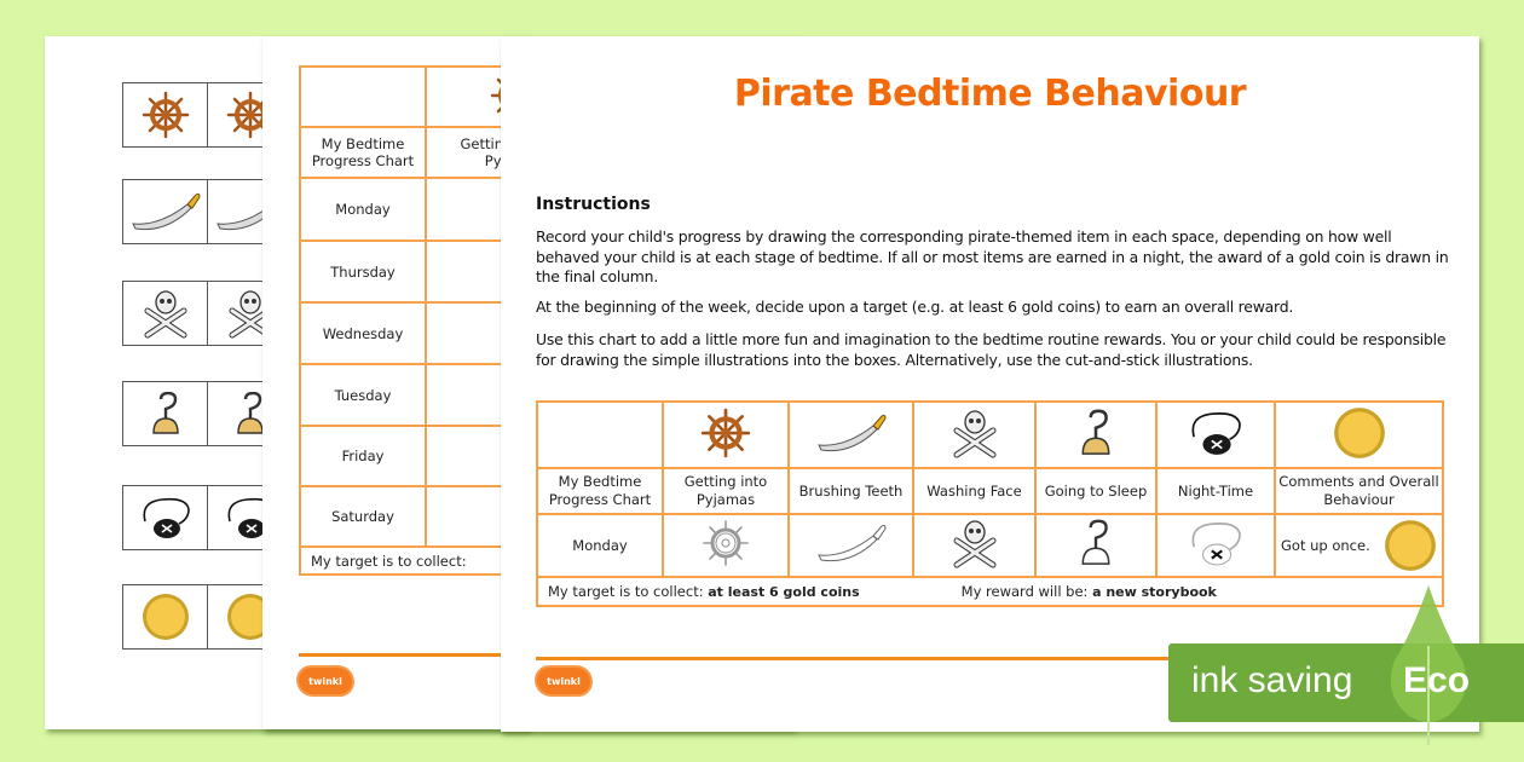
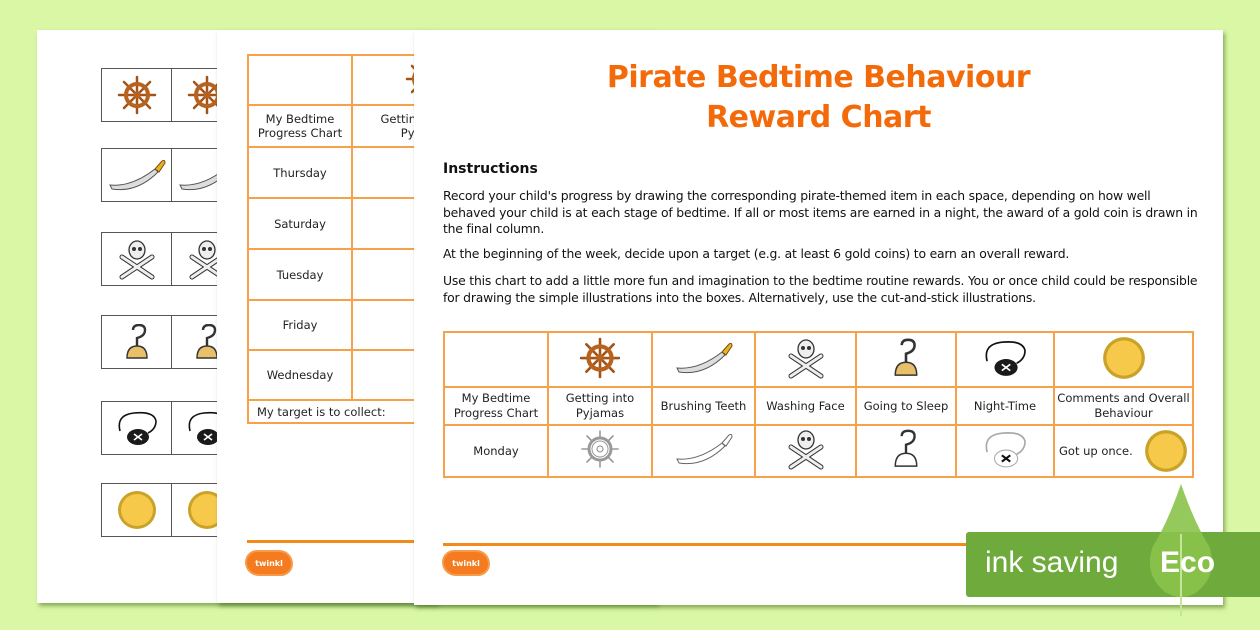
  My Bedtime Progress Chart	Gettin Py
- Monday
  Thursday
- Wednesday
+ Saturday
  Tuesday
  Friday
- Saturday
+ Wednesday
  My target is to collect:
  twinkl
  Pirate Bedtime Behaviour
+ Reward Chart
  Instructions
  Record your child's progress by drawing the corresponding pirate-themed item in each space, depending on how well behaved your child is at each stage of bedtime. If all or most items are earned in a night, the award of a gold coin is drawn in the final column.
  At the beginning of the week, decide upon a target (e.g. at least 6 gold coins) to earn an overall reward.
- Use this chart to add a little more fun and imagination to the bedtime routine rewards. You or your child could be responsible for drawing the simple illustrations into the boxes. Alternatively, use the cut-and-stick illustrations.
+ Use this chart to add a little more fun and imagination to the bedtime routine rewards. You or once child could be responsible for drawing the simple illustrations into the boxes. Alternatively, use the cut-and-stick illustrations.
  My Bedtime Progress Chart	Getting into Pyjamas	Brushing Teeth	Washing Face	Going to Sleep	Night-Time	Comments and Overall Behaviour
  Monday						Got up once.
- My target is to collect: at least 6 gold coins My reward will be: a new storybook
  twinkl
  ink saving
  Eco
